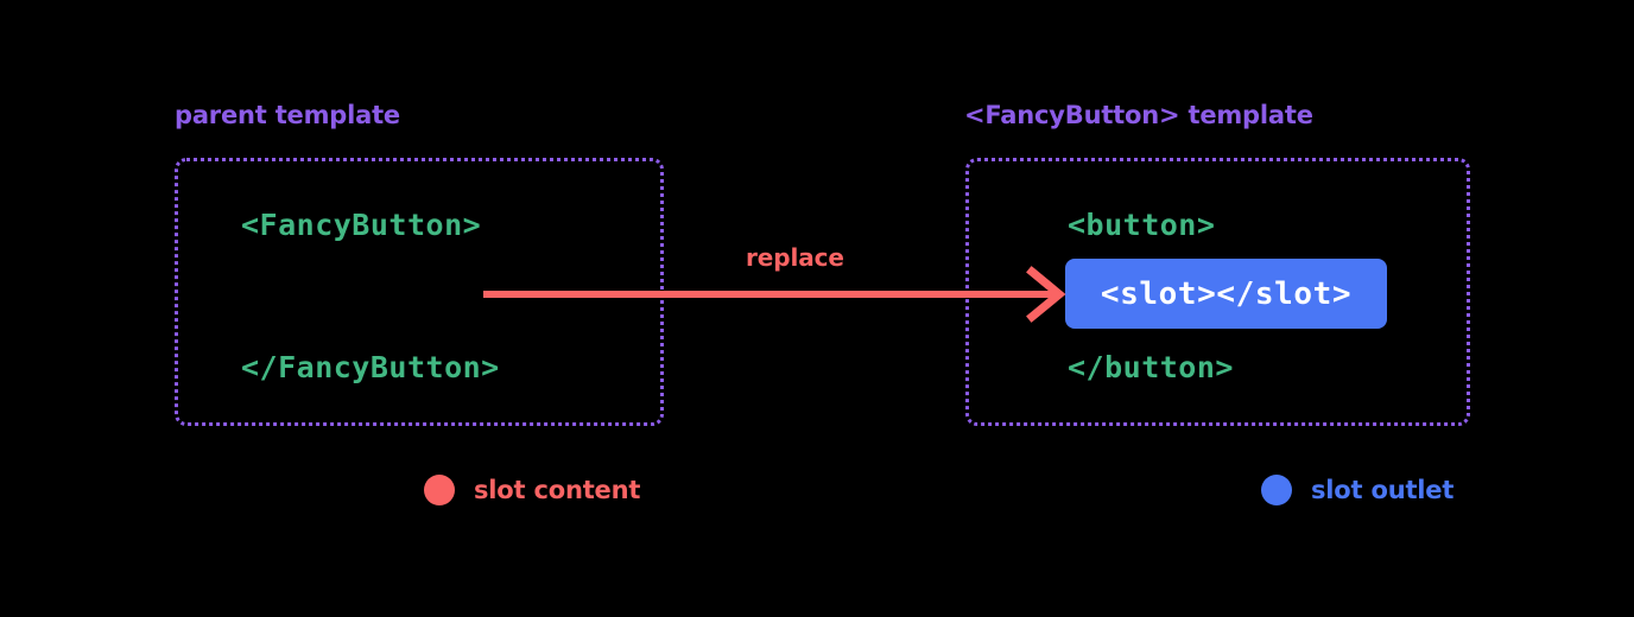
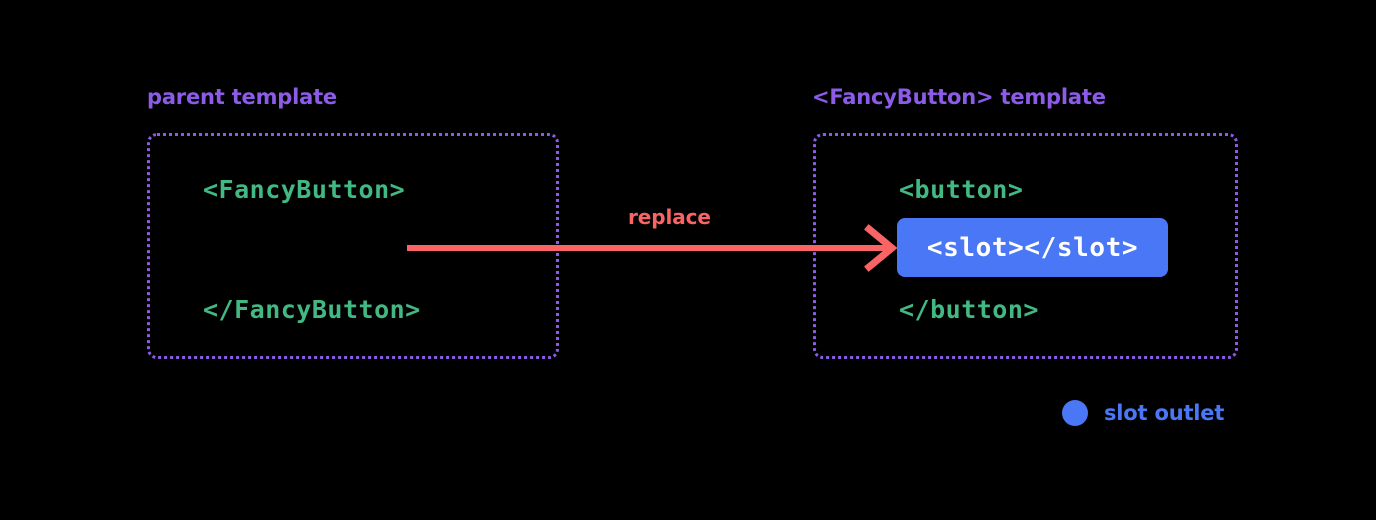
  parent template
  <FancyButton>
  </FancyButton>
  <FancyButton> template
  <button>
  <slot></slot>
  </button>
  replace
- slot content
  slot outlet
